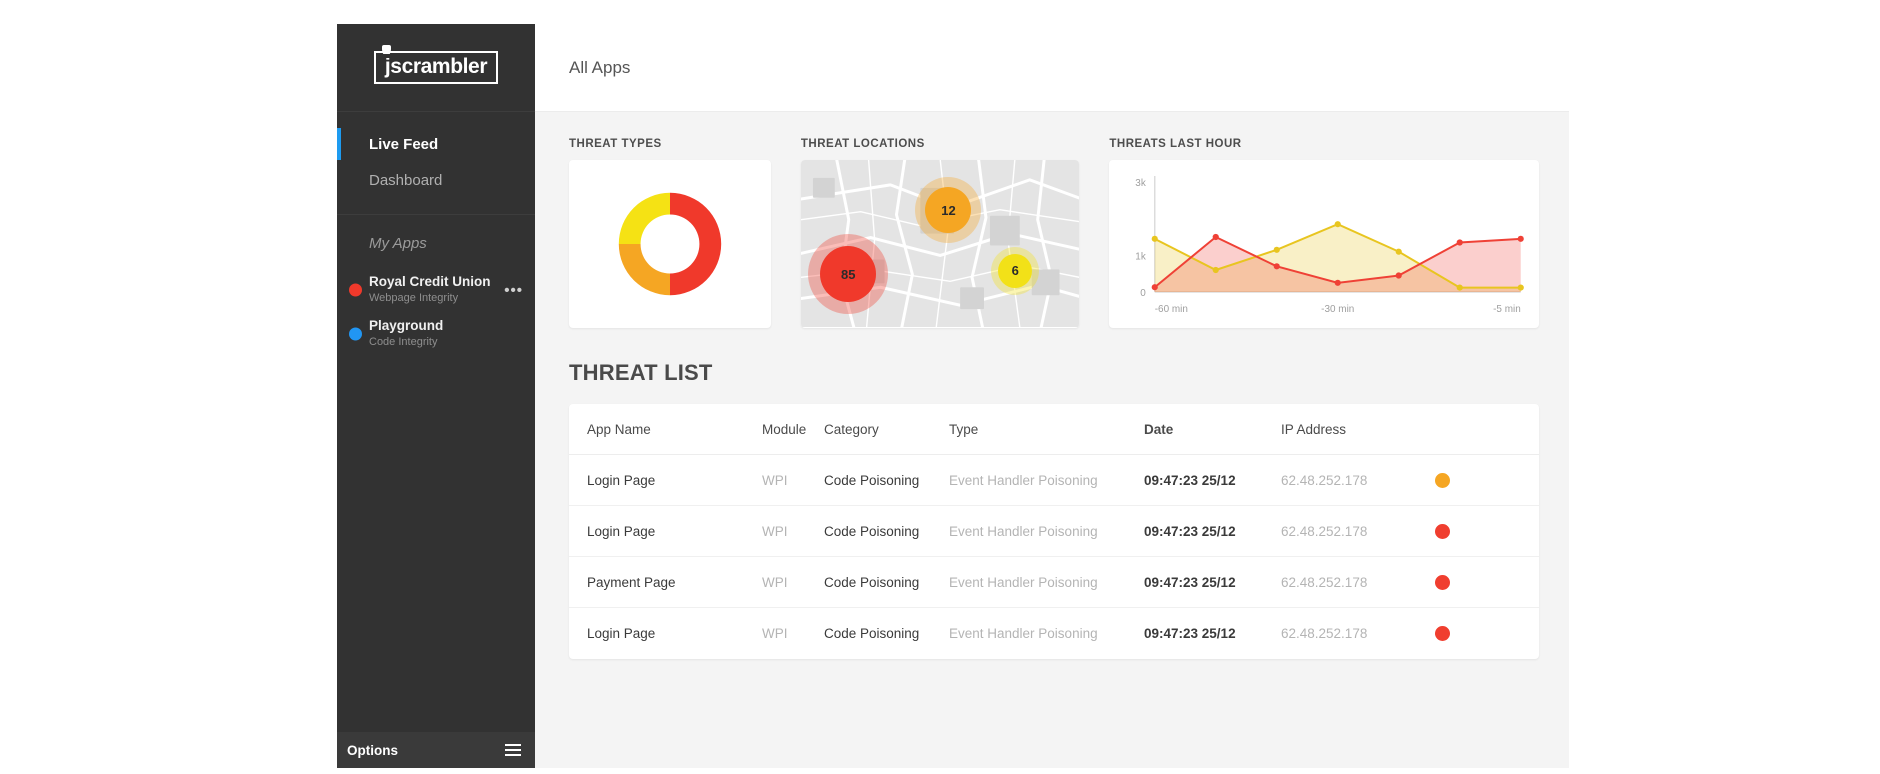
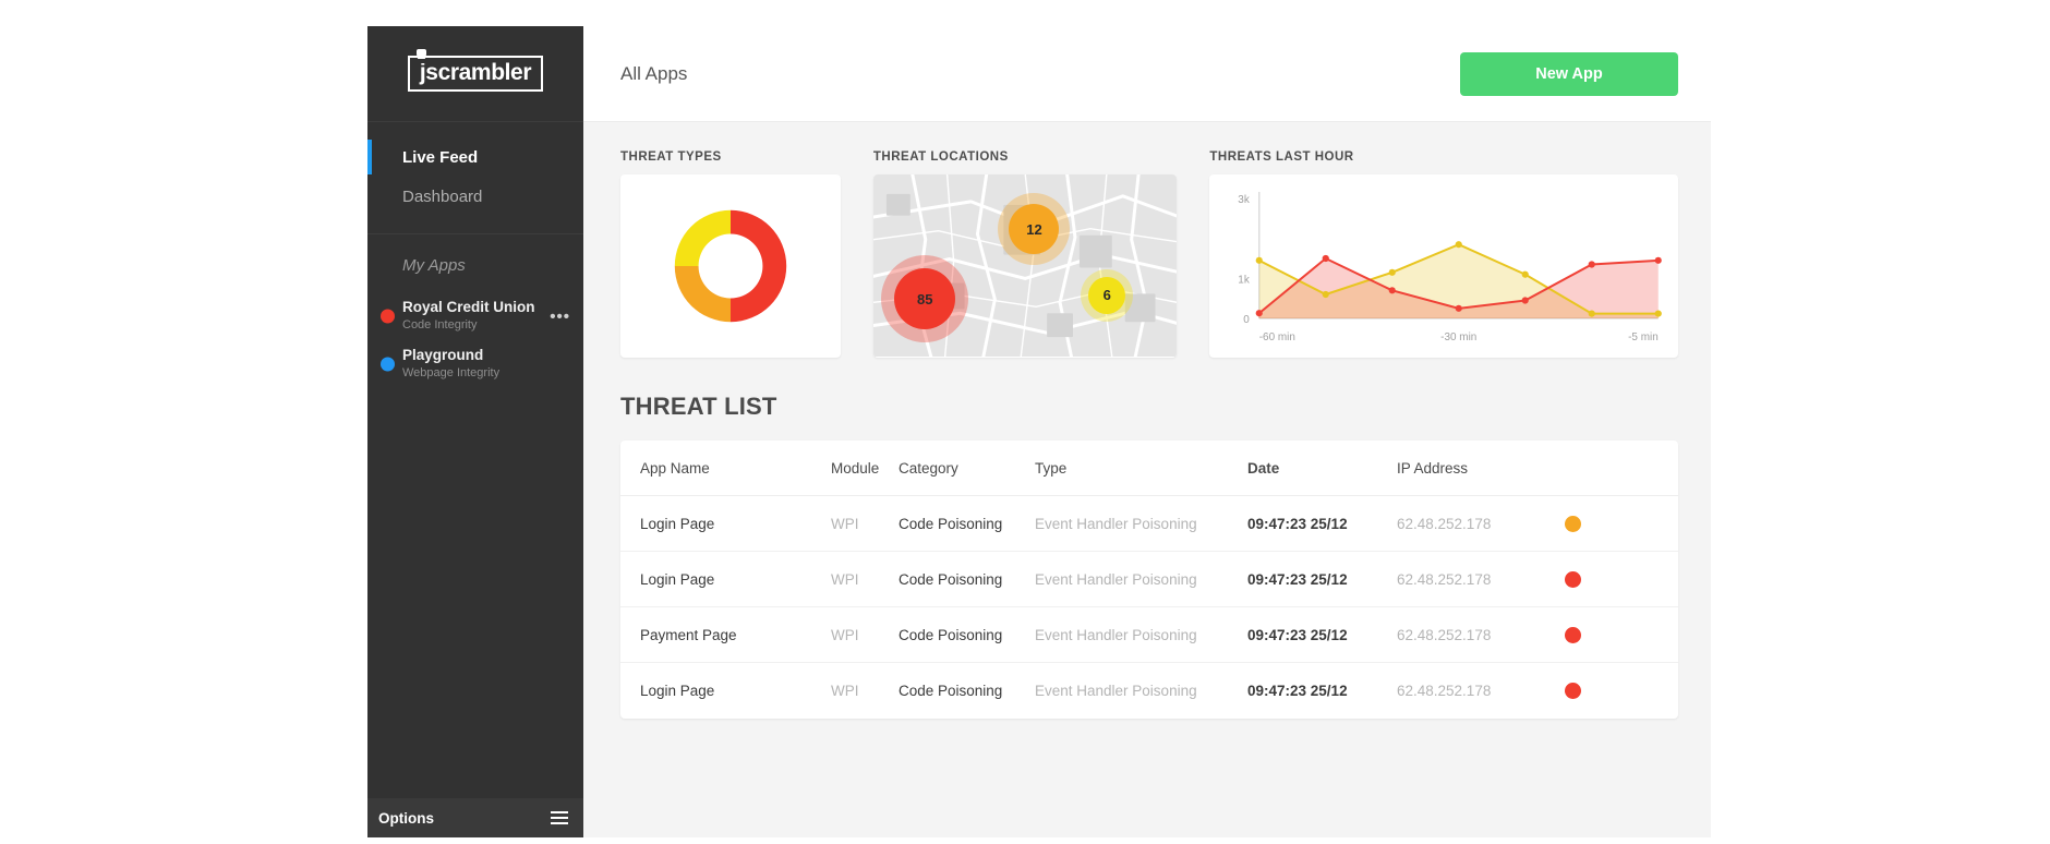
  jscrambler
  Live Feed
  Dashboard
  My Apps
  Royal Credit Union
- Webpage Integrity
+ Code Integrity
  •••
  Playground
- Code Integrity
+ Webpage Integrity
  Options
  All Apps
+ New App
  THREAT TYPES
  THREAT LOCATIONS
  85
  12
  6
  THREATS LAST HOUR
  0
  1k
  3k
  -60 min
  -30 min
  -5 min
  THREAT LIST
  App Name
  Module
  Category
  Type
  Date
  IP Address
  Login Page
  WPI
  Code Poisoning
  Event Handler Poisoning
  09:47:23 25/12
  62.48.252.178
  Login Page
  WPI
  Code Poisoning
  Event Handler Poisoning
  09:47:23 25/12
  62.48.252.178
  Payment Page
  WPI
  Code Poisoning
  Event Handler Poisoning
  09:47:23 25/12
  62.48.252.178
  Login Page
  WPI
  Code Poisoning
  Event Handler Poisoning
  09:47:23 25/12
  62.48.252.178
